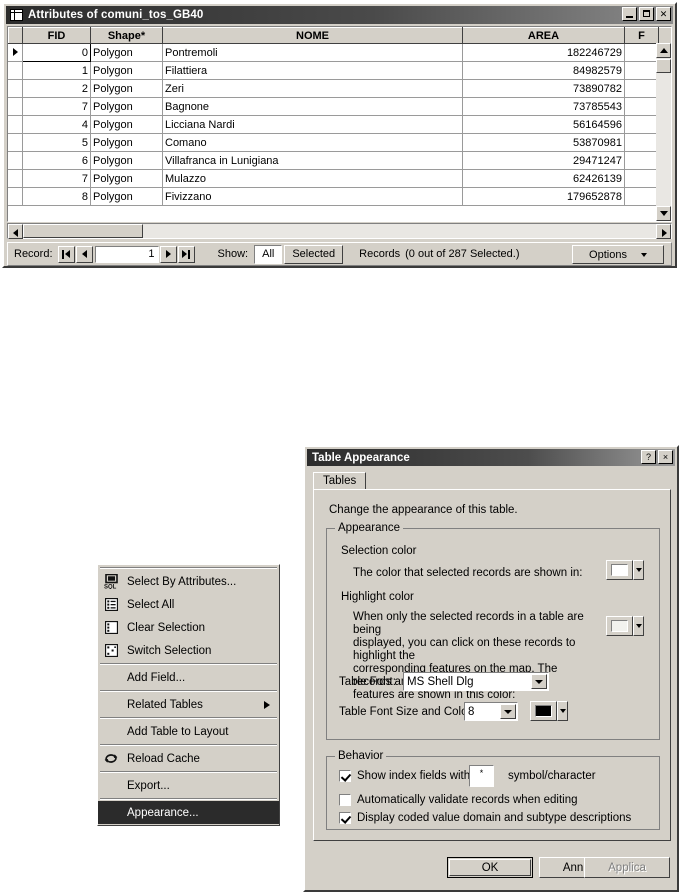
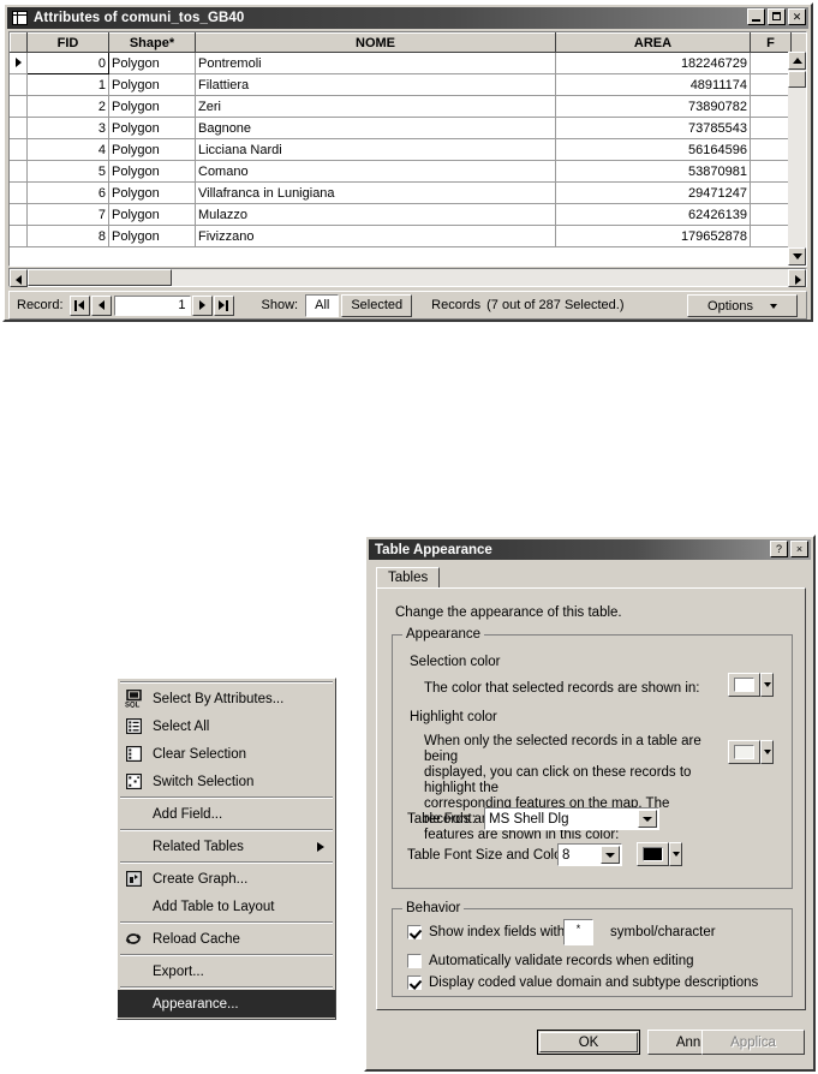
  Attributes of comuni_tos_GB40
  ✕
  	FID	Shape*	NOME	AREA	F
  	0	Polygon	Pontremoli	182246729
- 	1	Polygon	Filattiera	84982579
+ 	1	Polygon	Filattiera	48911174
  	2	Polygon	Zeri	73890782
- 	7	Polygon	Bagnone	73785543
+ 	3	Polygon	Bagnone	73785543
  	4	Polygon	Licciana Nardi	56164596
  	5	Polygon	Comano	53870981
  	6	Polygon	Villafranca in Lunigiana	29471247
  	7	Polygon	Mulazzo	62426139
  	8	Polygon	Fivizzano	179652878
  Record:
  1
  Show:
  All
  Selected
  Records
- (0 out of 287 Selected.)
+ (7 out of 287 Selected.)
  Options
  Select By Attributes...
  Select All
  Clear Selection
  Switch Selection
  Add Field...
  Related Tables
+ Create Graph...
  Add Table to Layout
  Reload Cache
  Export...
  Appearance...
  Table Appearance
  ?
  ×
  Tables
  Change the appearance of this table.
  Appearance
  Selection color
  The color that selected records are shown in:
  Highlight color
  When only the selected records in a table are being
  displayed, you can click on these records to highlight the
  corresponding features on the map. The records a
  features are shown in this color:
  Table Font:
  MS Shell Dlg
  Table Font Size and Col
  8
  Behavior
  Show index fields with
  *
  symbol/character
  Automatically validate records when editing
  Display coded value domain and subtype descriptions
  OK
  Applica
